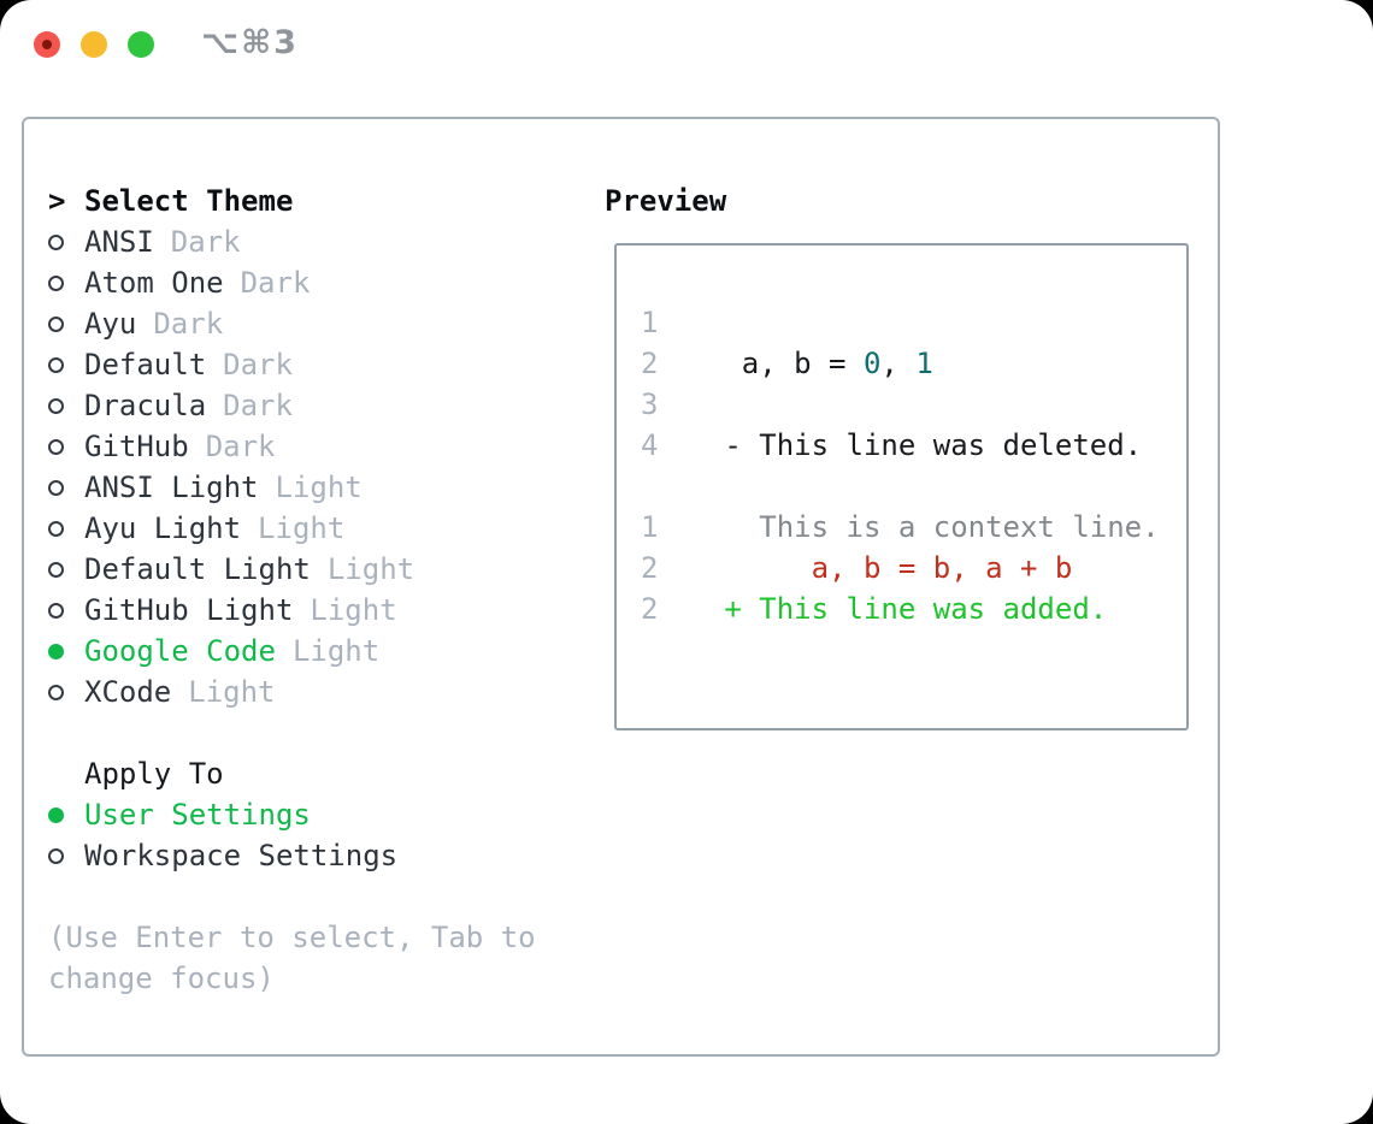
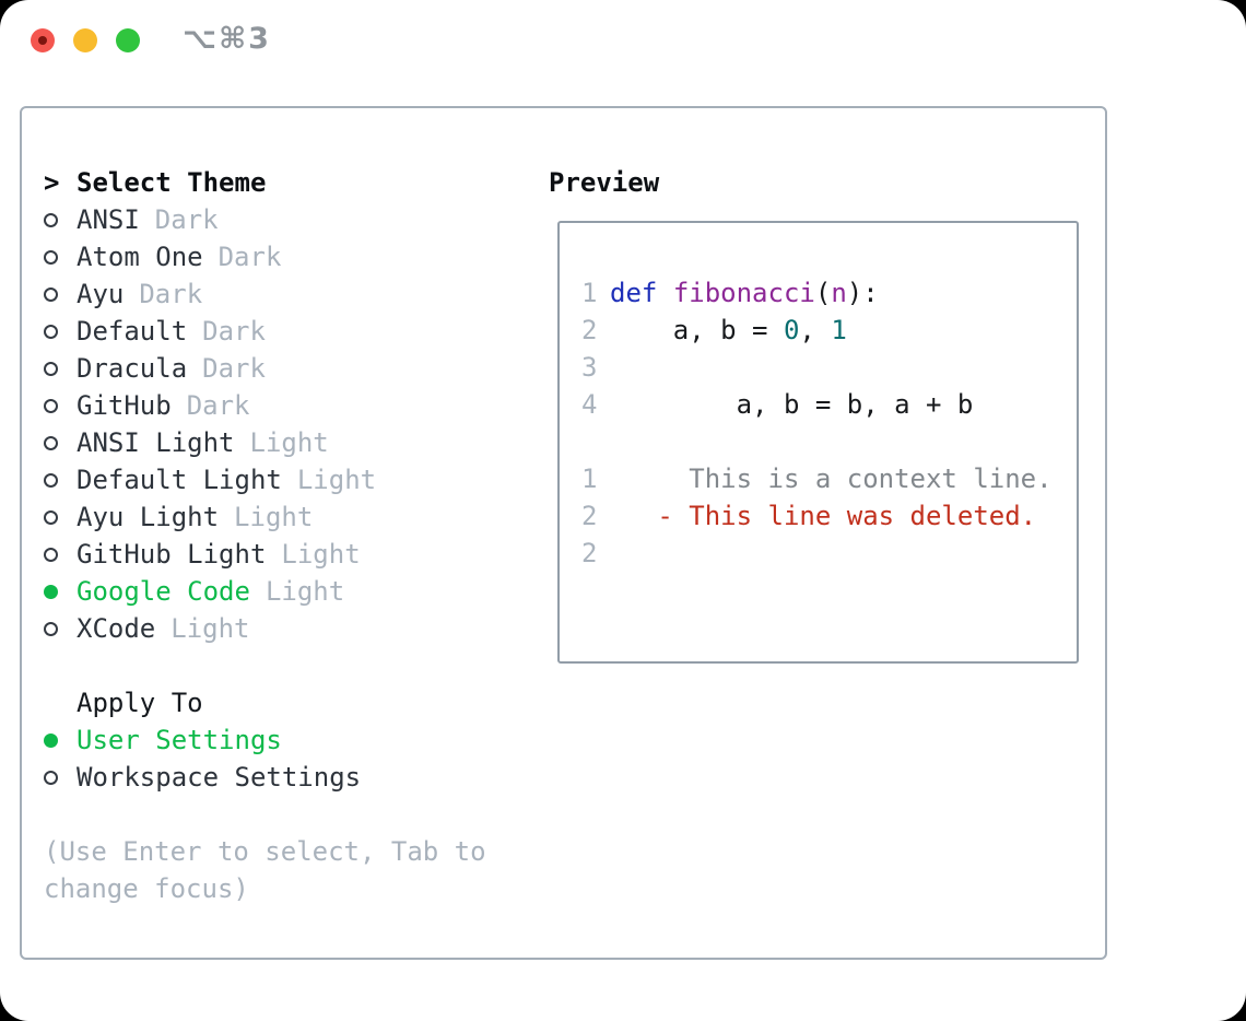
  ⌥⌘3
  >
  Select Theme
  ANSI
  Dark
  Atom One
  Dark
  Ayu
  Dark
  Default
  Dark
  Dracula
  Dark
  GitHub
  Dark
  ANSI Light
  Light
- Ayu Light
+ Default Light
  Light
- Default Light
+ Ayu Light
  Light
  GitHub Light
  Light
  Google Code
  Light
  XCode
  Light
  Apply To
  User Settings
  Workspace Settings
  (Use Enter to select, Tab to change focus)
  Preview
  1
+ def fibonacci(n):
  2
  a, b = 0, 1
  3
  4
- - This line was deleted.
+ a, b = b, a + b
  1
  This is a context line.
  2
- a, b = b, a + b
+ - This line was deleted.
  2
- + This line was added.
